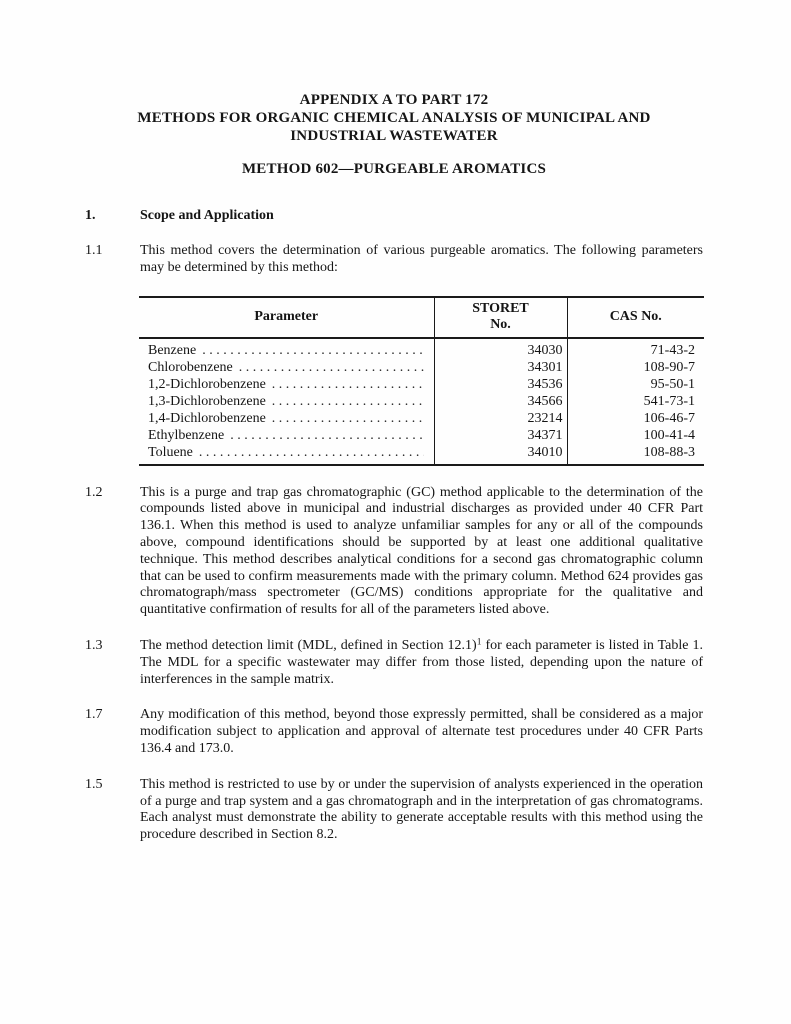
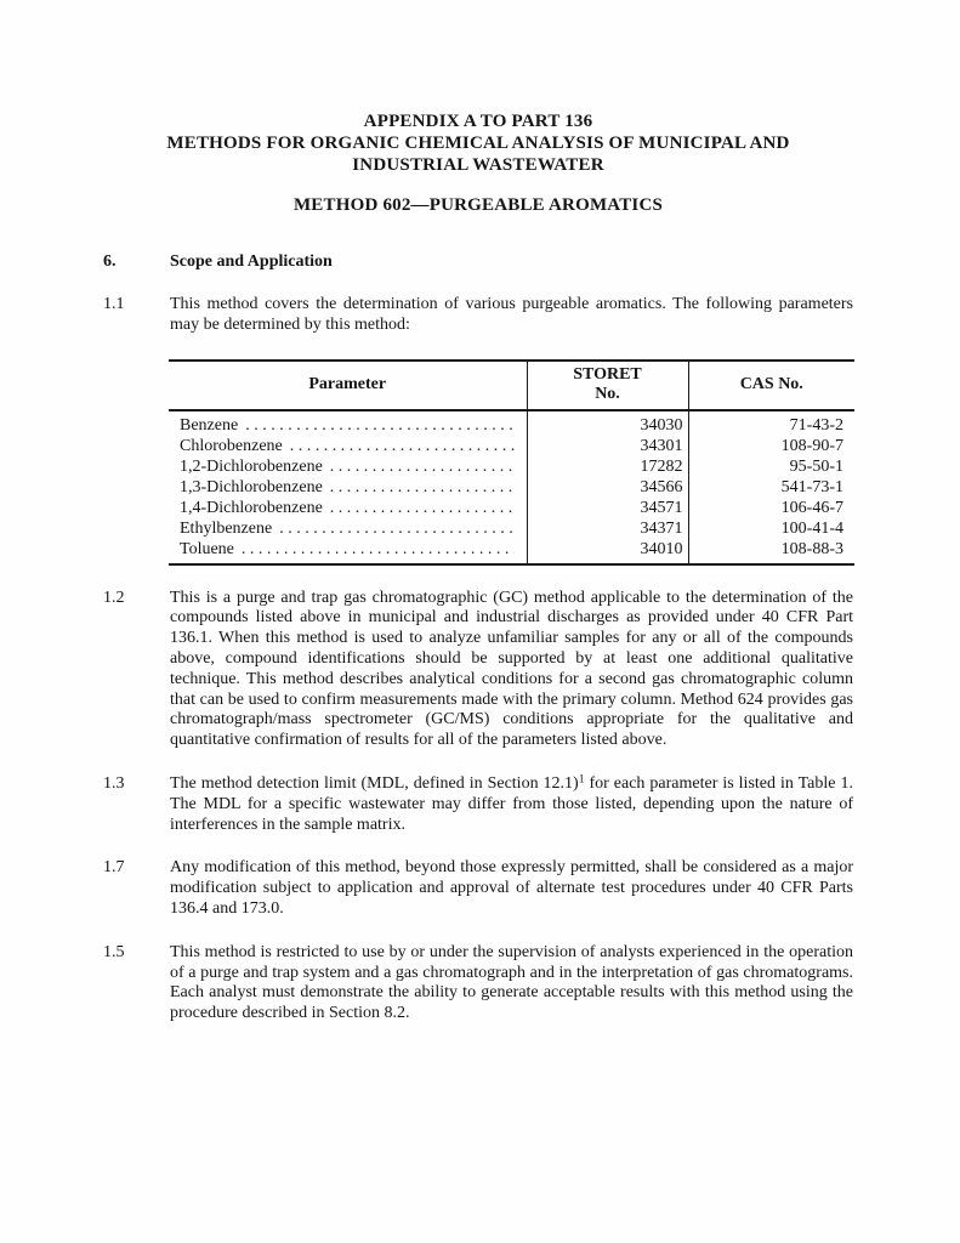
- APPENDIX A TO PART 172
+ APPENDIX A TO PART 136
  METHODS FOR ORGANIC CHEMICAL ANALYSIS OF MUNICIPAL AND
  INDUSTRIAL WASTEWATER
  METHOD 602—PURGEABLE AROMATICS
- 1.
+ 6.
  Scope and Application
  1.1
  This method covers the determination of various purgeable aromatics. The following parameters may be determined by this method:
  Parameter	STORET No.	CAS No.
  Benzene	34030	71-43-2
  Chlorobenzene	34301	108-90-7
- 1,2-Dichlorobenzene	34536	95-50-1
+ 1,2-Dichlorobenzene	17282	95-50-1
  1,3-Dichlorobenzene	34566	541-73-1
- 1,4-Dichlorobenzene	23214	106-46-7
+ 1,4-Dichlorobenzene	34571	106-46-7
  Ethylbenzene	34371	100-41-4
  Toluene	34010	108-88-3
  1.2
  This is a purge and trap gas chromatographic (GC) method applicable to the determination of the compounds listed above in municipal and industrial discharges as provided under 40 CFR Part 136.1. When this method is used to analyze unfamiliar samples for any or all of the compounds above, compound identifications should be supported by at least one additional qualitative technique. This method describes analytical conditions for a second gas chromatographic column that can be used to confirm measurements made with the primary column. Method 624 provides gas chromatograph/mass spectrometer (GC/MS) conditions appropriate for the qualitative and quantitative confirmation of results for all of the parameters listed above.
  1.3
  The method detection limit (MDL, defined in Section 12.1)1 for each parameter is listed in Table 1. The MDL for a specific wastewater may differ from those listed, depending upon the nature of interferences in the sample matrix.
  1.7
  Any modification of this method, beyond those expressly permitted, shall be considered as a major modification subject to application and approval of alternate test procedures under 40 CFR Parts 136.4 and 173.0.
  1.5
  This method is restricted to use by or under the supervision of analysts experienced in the operation of a purge and trap system and a gas chromatograph and in the interpretation of gas chromatograms. Each analyst must demonstrate the ability to generate acceptable results with this method using the procedure described in Section 8.2.
